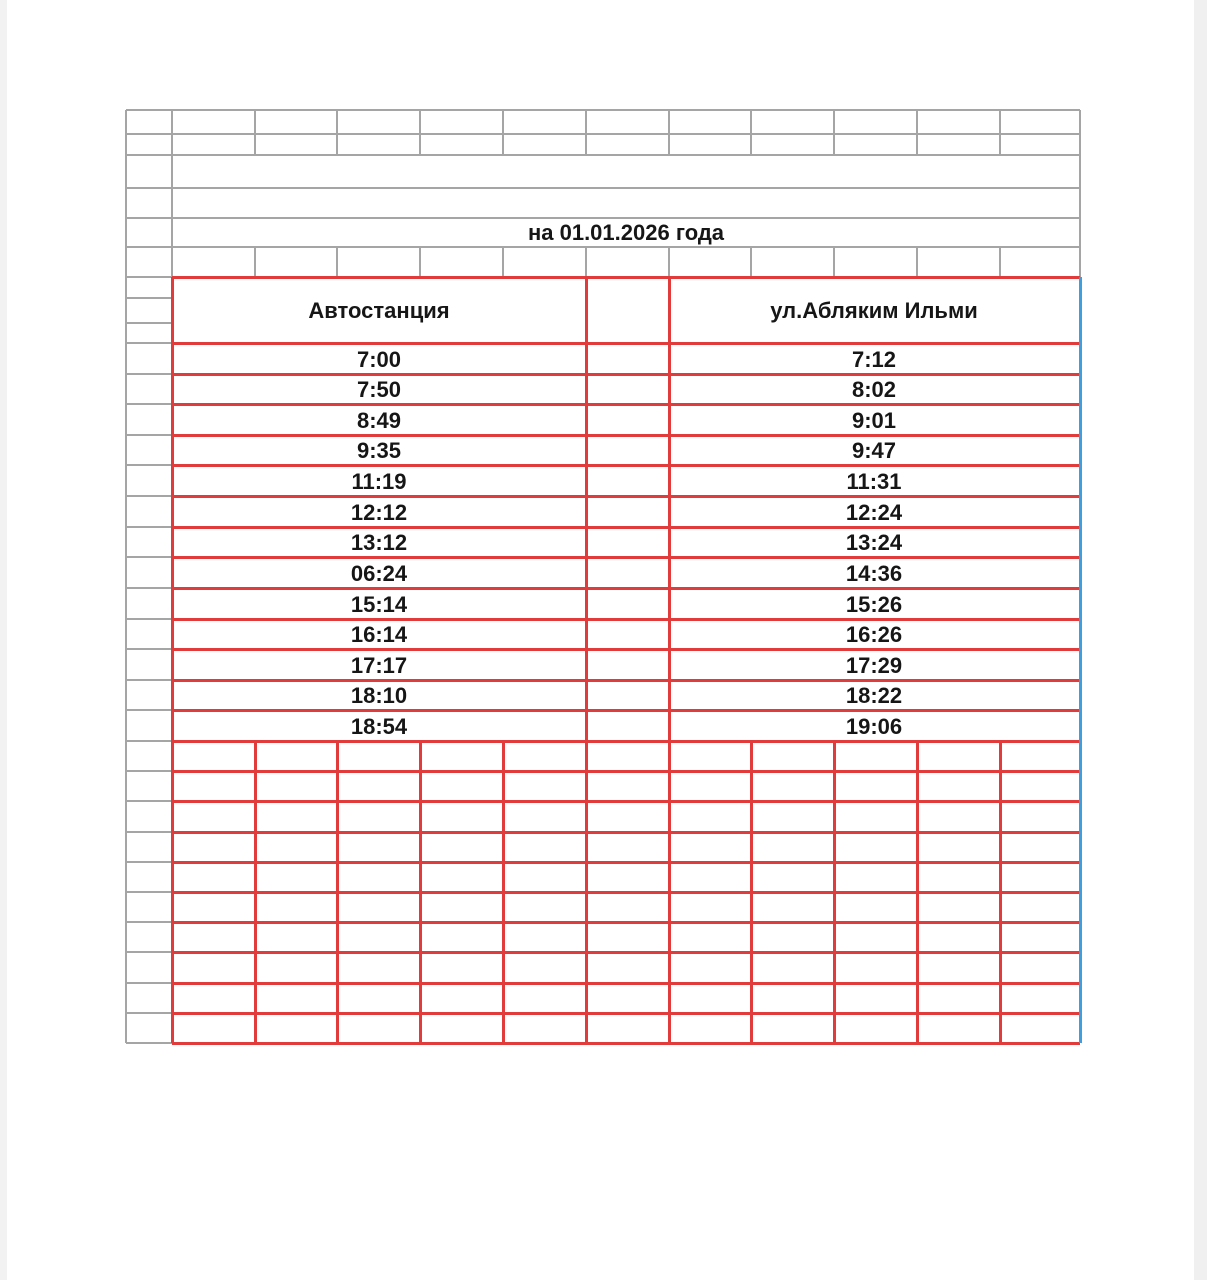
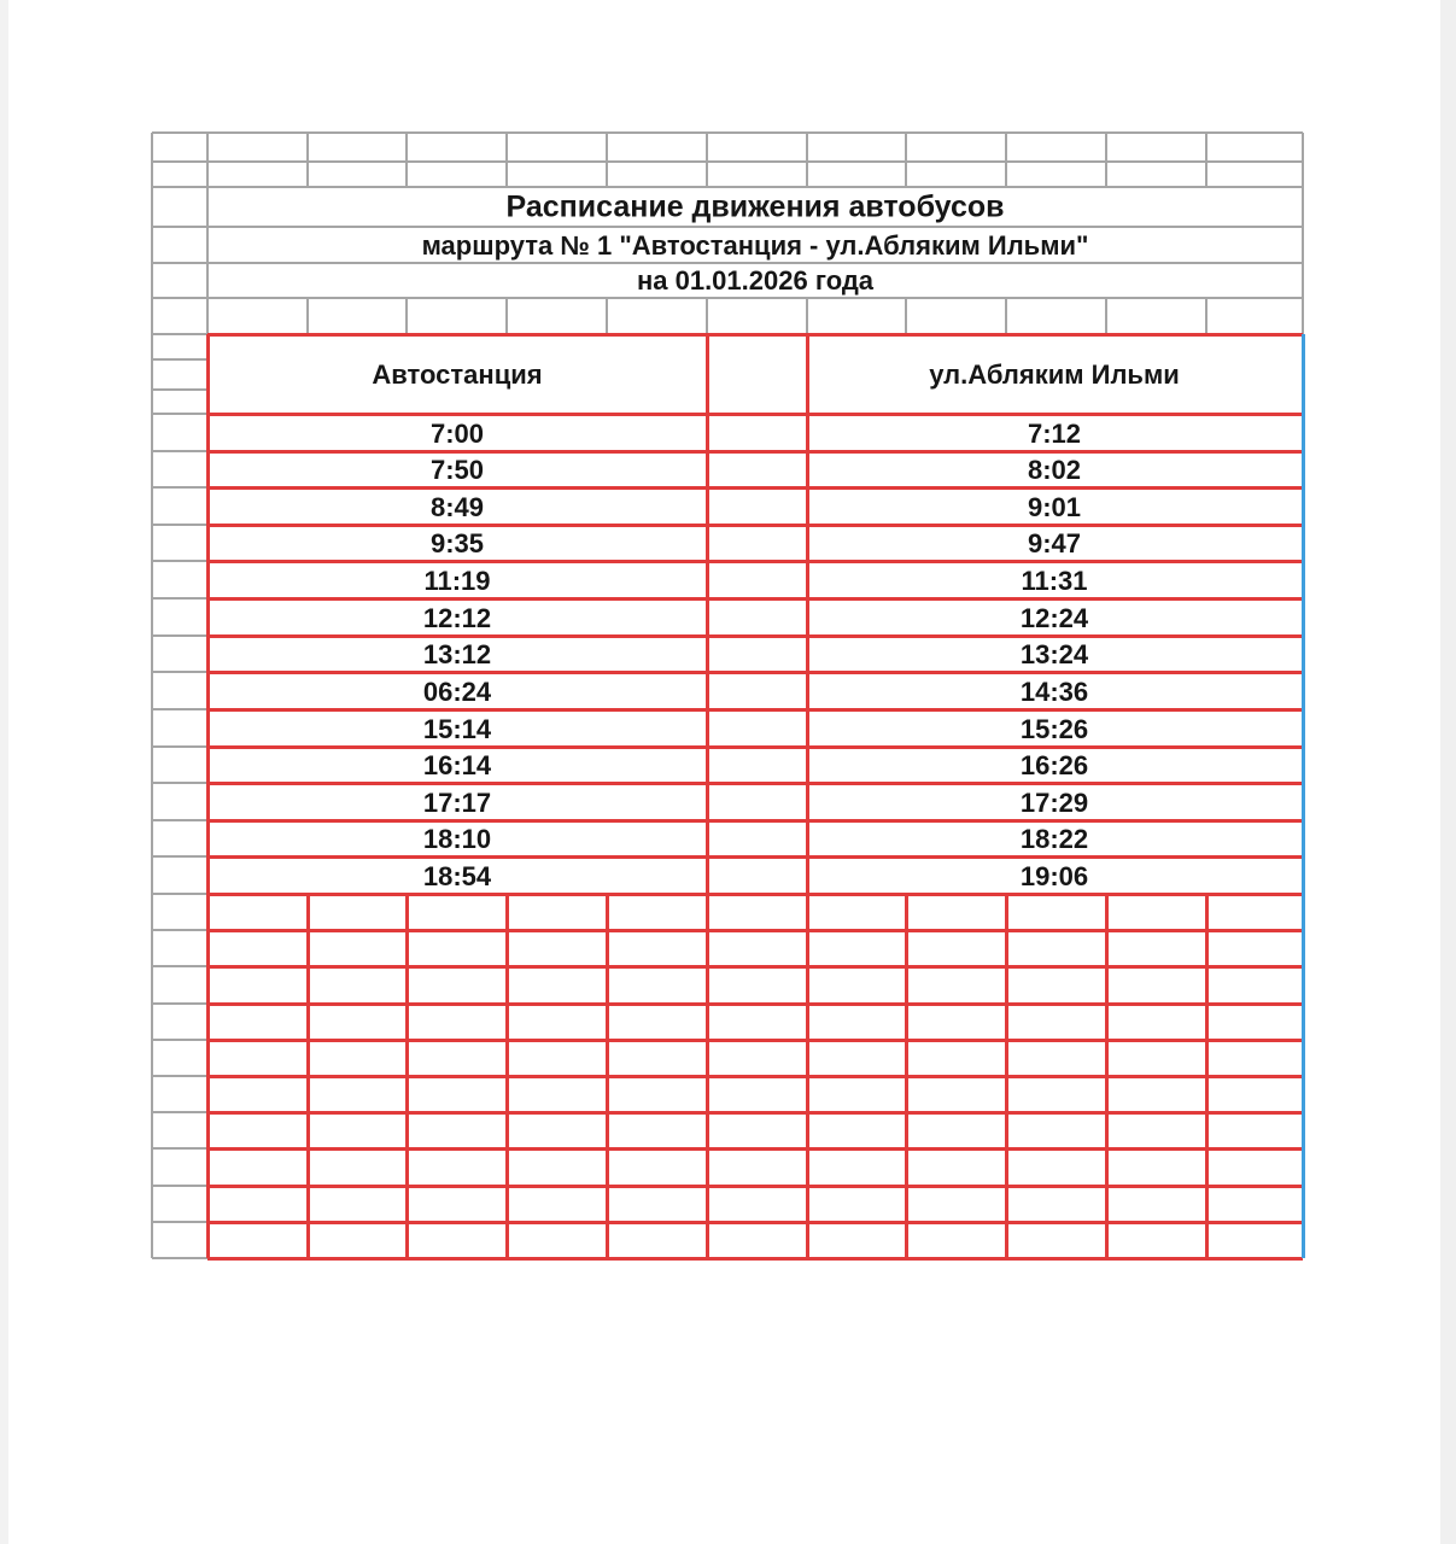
+ Расписание движения автобусов
+ маршрута № 1 "Автостанция - ул.Абляким Ильми"
  на 01.01.2026 года
  Автостанция
  ул.Абляким Ильми
  7:00
  7:12
  7:50
  8:02
  8:49
  9:01
  9:35
  9:47
  11:19
  11:31
  12:12
  12:24
  13:12
  13:24
  06:24
  14:36
  15:14
  15:26
  16:14
  16:26
  17:17
  17:29
  18:10
  18:22
  18:54
  19:06
